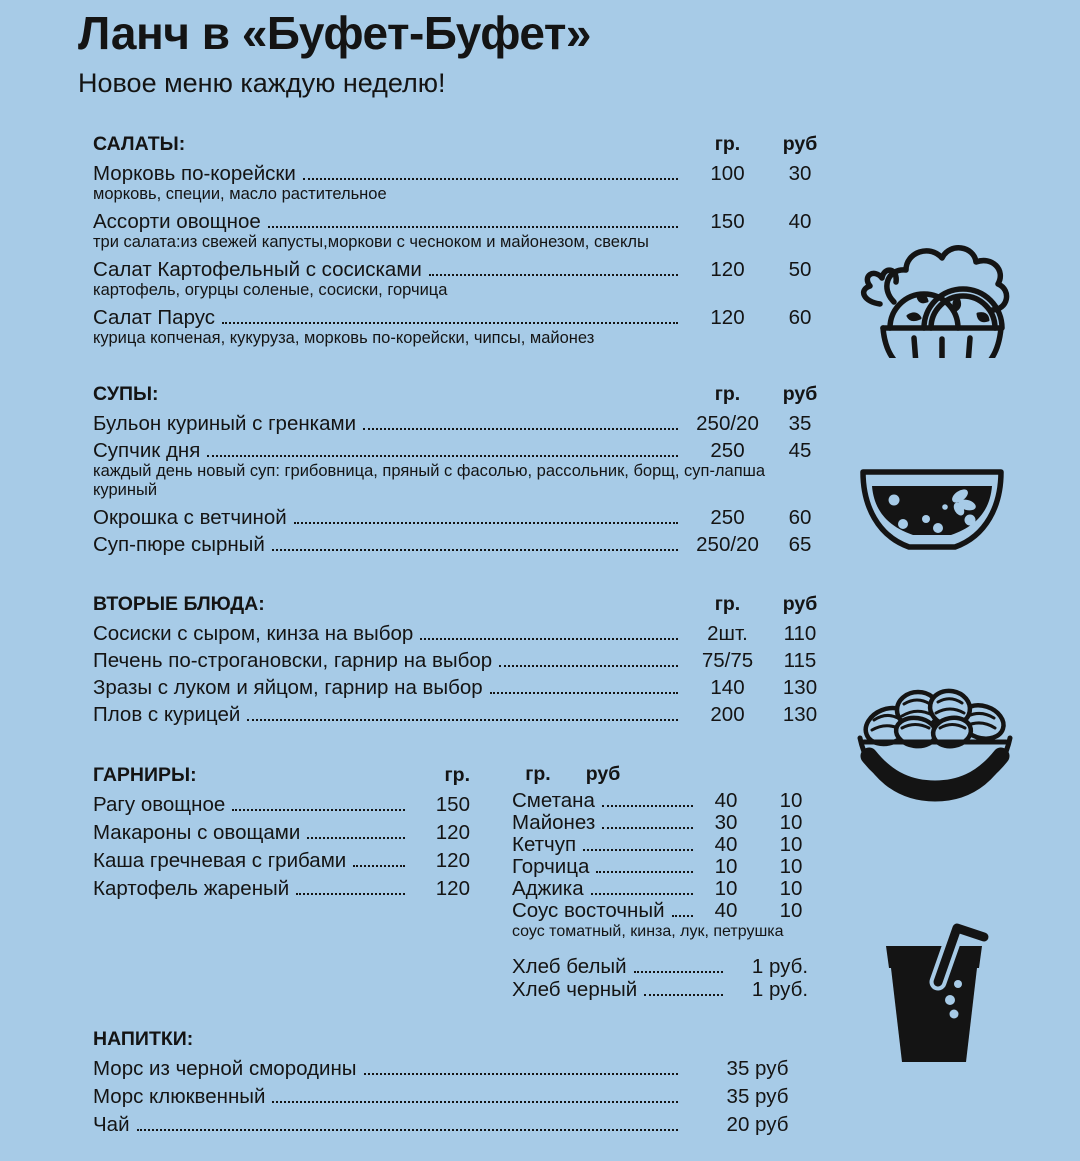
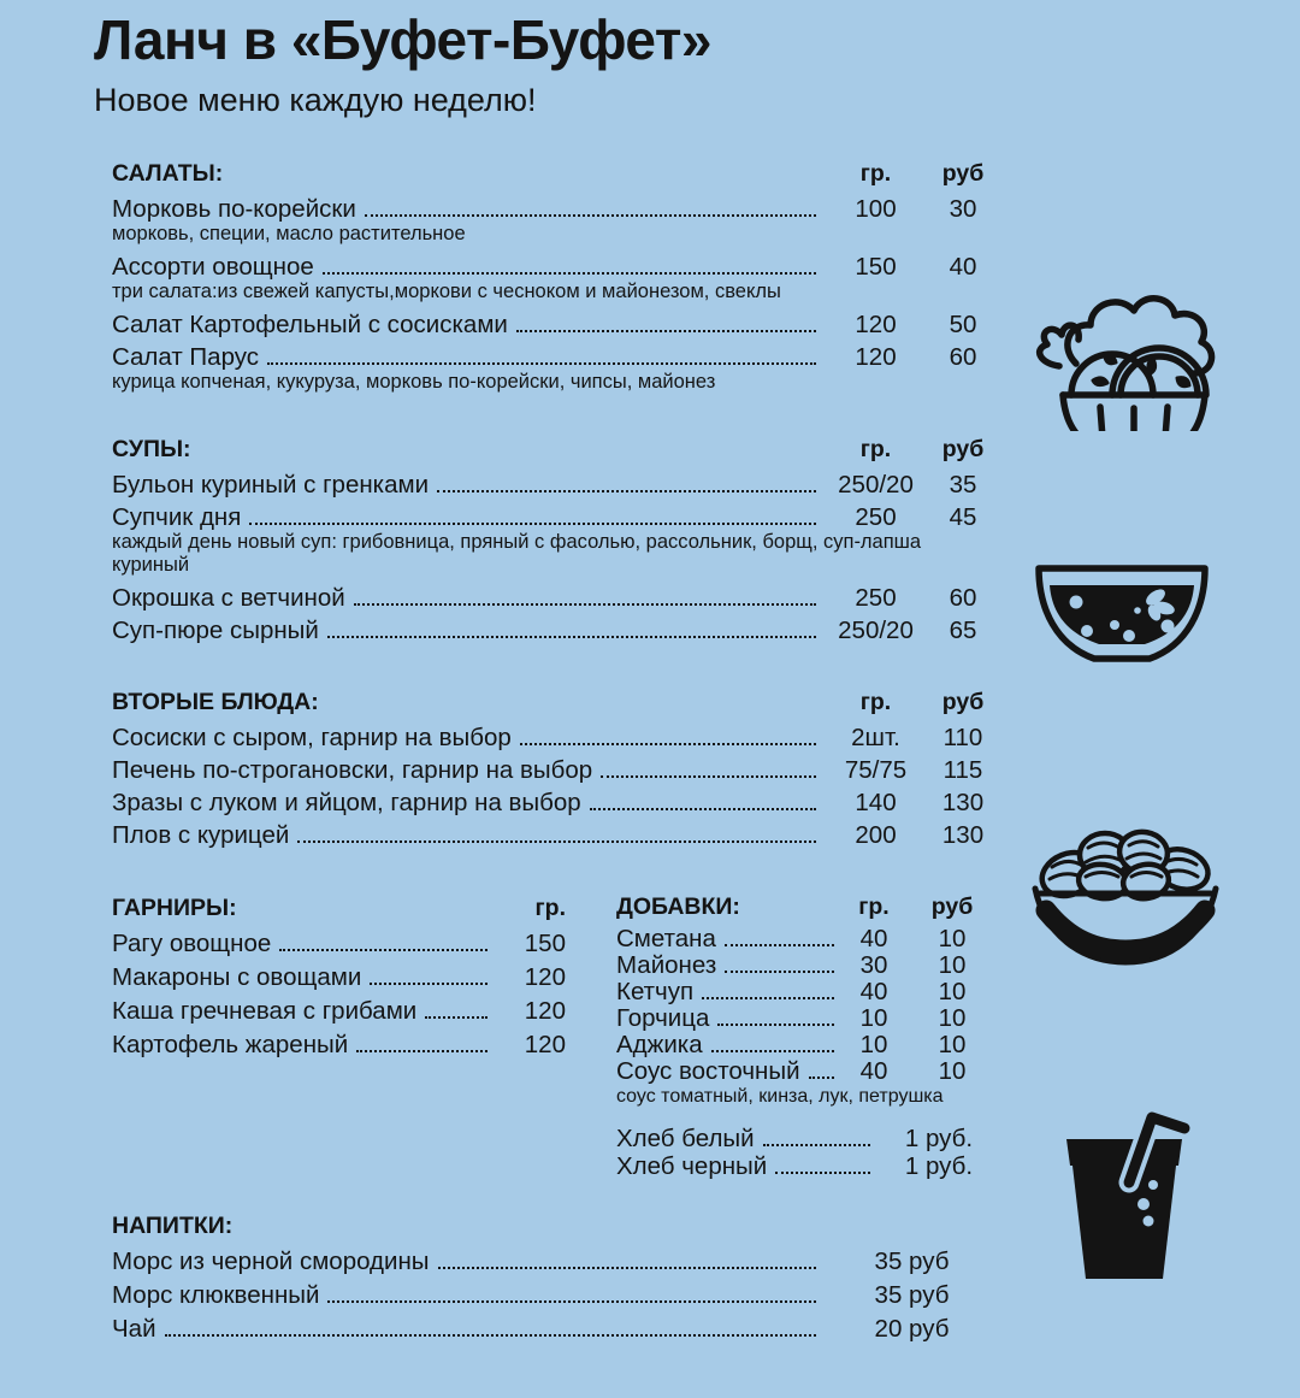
  Ланч в «Буфет-Буфет»
  Новое меню каждую неделю!
  САЛАТЫ:
  гр.
  руб
  Морковь по-корейски
  100
  30
  морковь, специи, масло растительное
  Ассорти овощное
  150
  40
  три салата:из свежей капусты,моркови с чесноком и майонезом, свеклы
  Салат Картофельный с сосисками
  120
  50
- картофель, огурцы соленые, сосиски, горчица
  Салат Парус
  120
  60
  курица копченая, кукуруза, морковь по-корейски, чипсы, майонез
  СУПЫ:
  гр.
  руб
  Бульон куриный с гренками
  250/20
  35
  Супчик дня
  250
  45
  каждый день новый суп: грибовница, пряный с фасолью, рассольник, борщ, суп-лапша куриный
  Окрошка с ветчиной
  250
  60
  Суп-пюре сырный
  250/20
  65
  ВТОРЫЕ БЛЮДА:
  гр.
  руб
- Сосиски с сыром, кинза на выбор
+ Сосиски с сыром, гарнир на выбор
  2шт.
  110
  Печень по-строгановски, гарнир на выбор
  75/75
  115
  Зразы с луком и яйцом, гарнир на выбор
  140
  130
  Плов с курицей
  200
  130
  ГАРНИРЫ:
  гр.
  Рагу овощное
  150
  Макароны с овощами
  120
  Каша гречневая с грибами
  120
  Картофель жареный
  120
+ ДОБАВКИ:
  гр.
  руб
  Сметана
  40
  10
  Майонез
  30
  10
  Кетчуп
  40
  10
  Горчица
  10
  10
  Аджика
  10
  10
  Соус восточный
  40
  10
  соус томатный, кинза, лук, петрушка
  Хлеб белый
  1 руб.
  Хлеб черный
  1 руб.
  НАПИТКИ:
  Морс из черной смородины
  35 руб
  Морс клюквенный
  35 руб
  Чай
  20 руб
